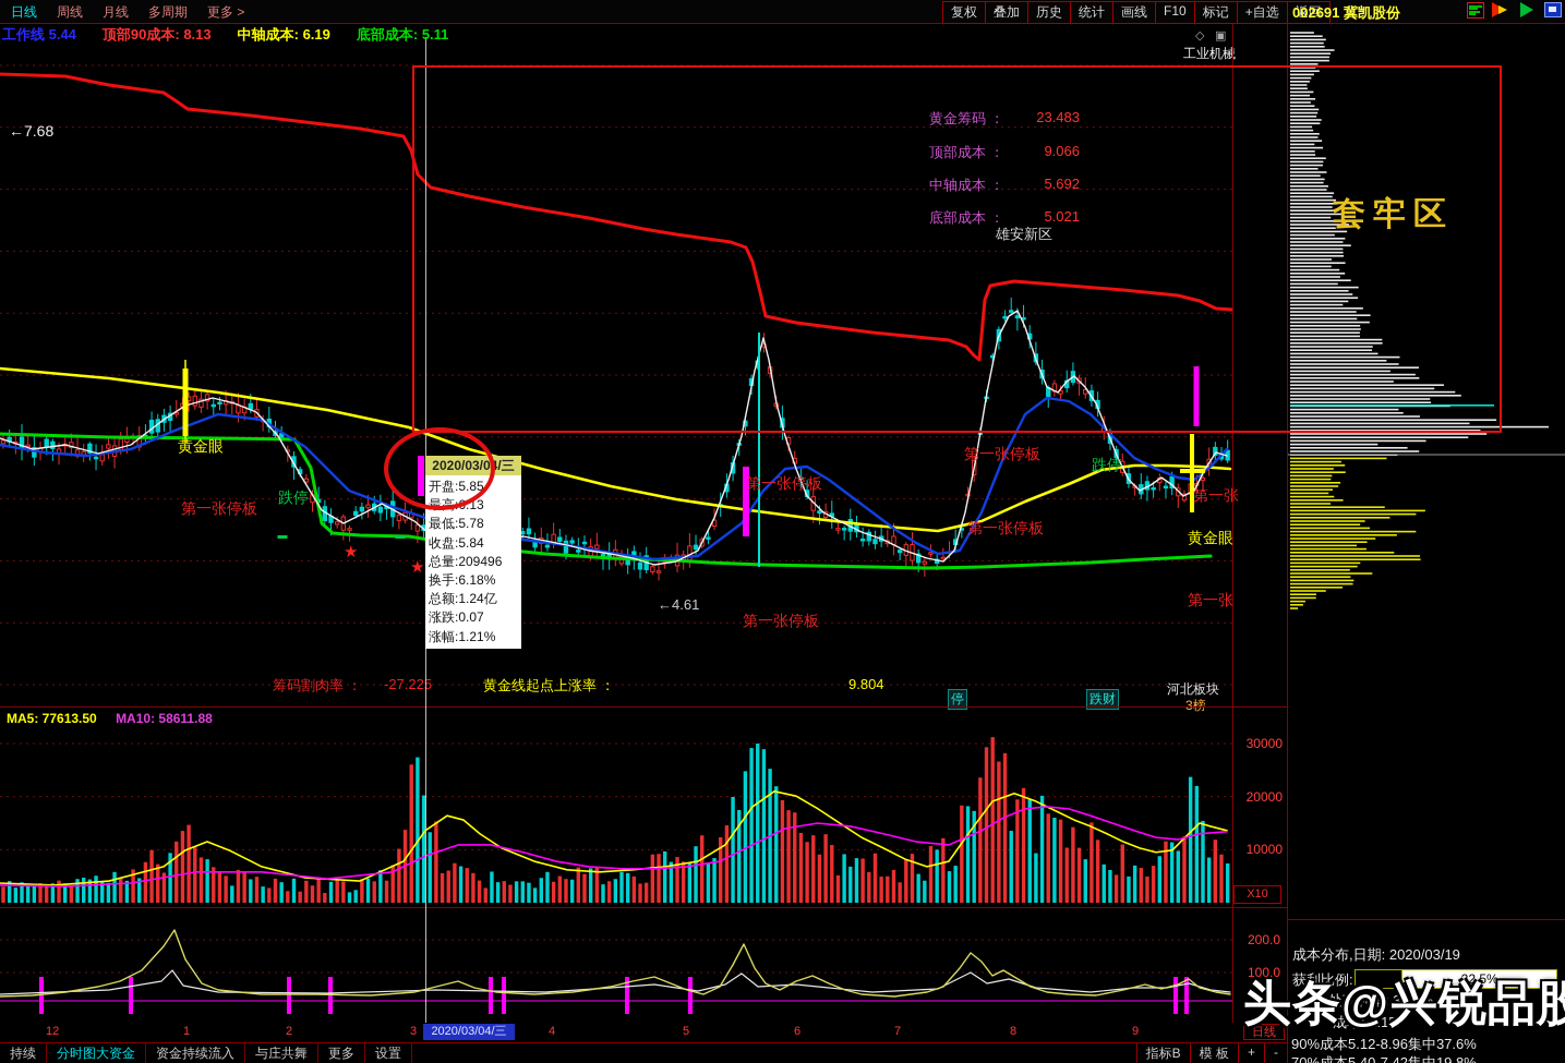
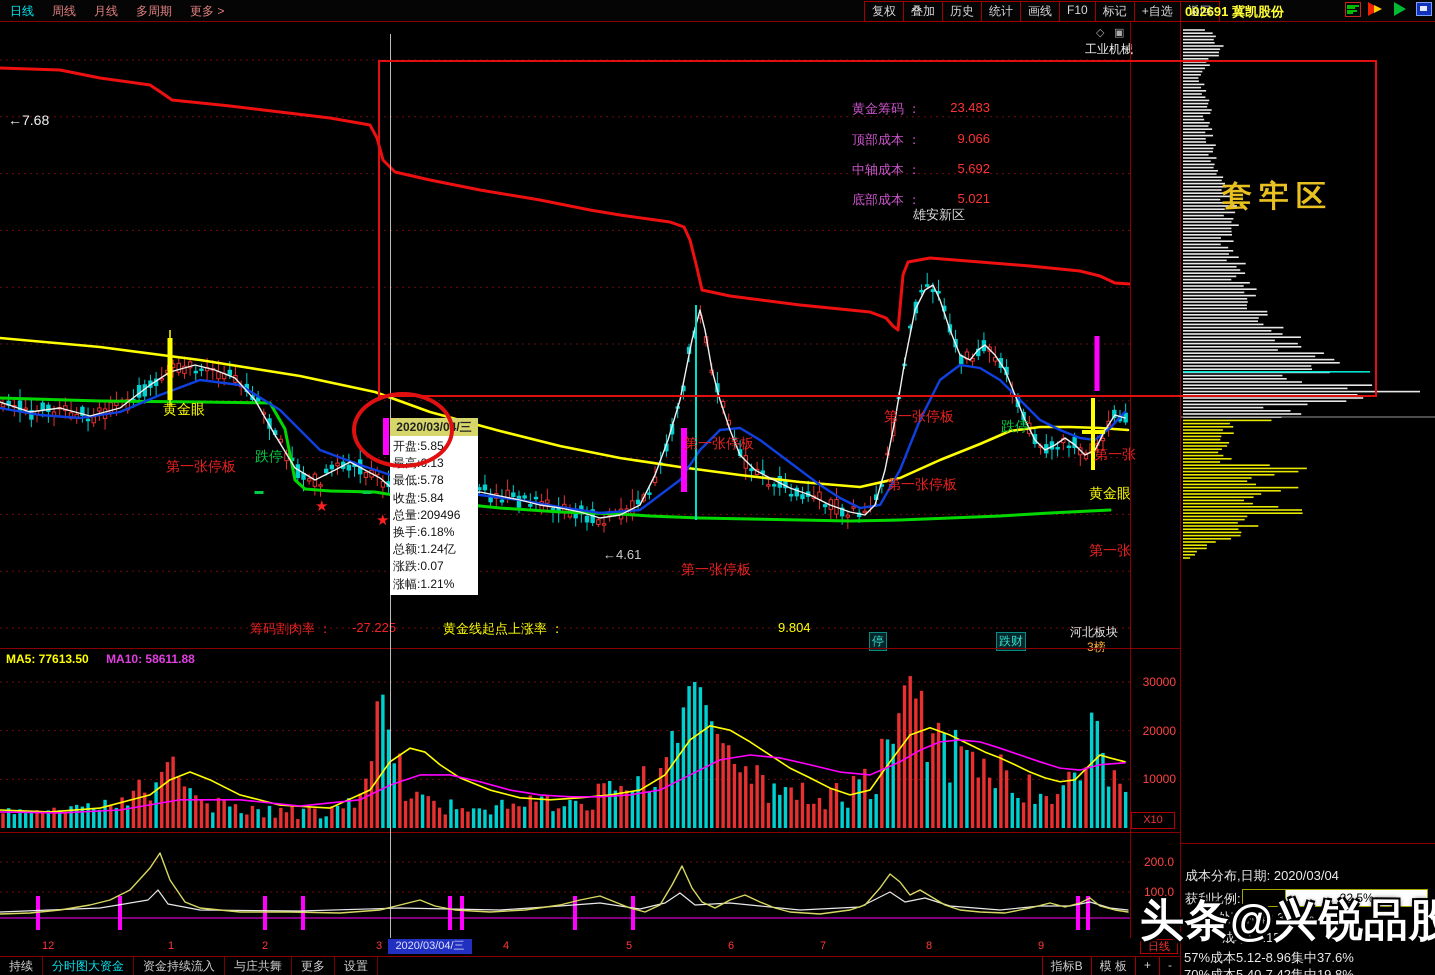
  日线
  周线
  月线
  多周期
  更多 >
  复权
  叠加
  历史
  统计
  画线
  F10
  标记
  +自选
  返回
  002691 冀凯股份
- 工作线 5.44
- 顶部90成本: 8.13
- 中轴成本: 6.19
- 底部成本: 5.11
  ◇
  ▣
  工业机械
  ←7.68
  黄金眼
  第一张停板
  跌停
  ←4.61
  第一张停板
  第一张停板
  第一张停板
  第一张停板
  跌停
  第一张
  黄金眼
  第一张
  雄安新区
  ★
  ★
  黄金筹码 ：
  23.483
  顶部成本 ：
  9.066
  中轴成本 ：
  5.692
  底部成本 ：
  5.021
  筹码割肉率 ：
  -27.225
  黄金线起点上涨率 ：
  9.804
  停
  跌财
  河北板块
  3榜
  X10
  30000
  20000
  10000
  200.0
  100.0
  MA5: 77613.50 MA10: 58611.88
  套牢区
  2020/03/04/三
  开盘:5.85
  最高:6.13
  最低:5.78
  收盘:5.84
  总量:209496
  换手:6.18%
  总额:1.24亿
  涨跌:0.07
  涨幅:1.21%
  12
  1
  2
  3
  4
  5
  6
  7
  8
  9
  2020/03/04/三
  日线
  持续
  分时图大资金
  资金持续流入
  与庄共舞
  更多
  设置
  指标B
  模 板
  +
  -
- 成本分布,日期: 2020/03/19
+ 成本分布,日期: 2020/03/04
  获利比例:
  22.5%
  处获利率: 33.7%
  成本: 6.15
- 90%成本5.12-8.96集中37.6%
+ 57%成本5.12-8.96集中37.6%
  头条@兴锐品股
